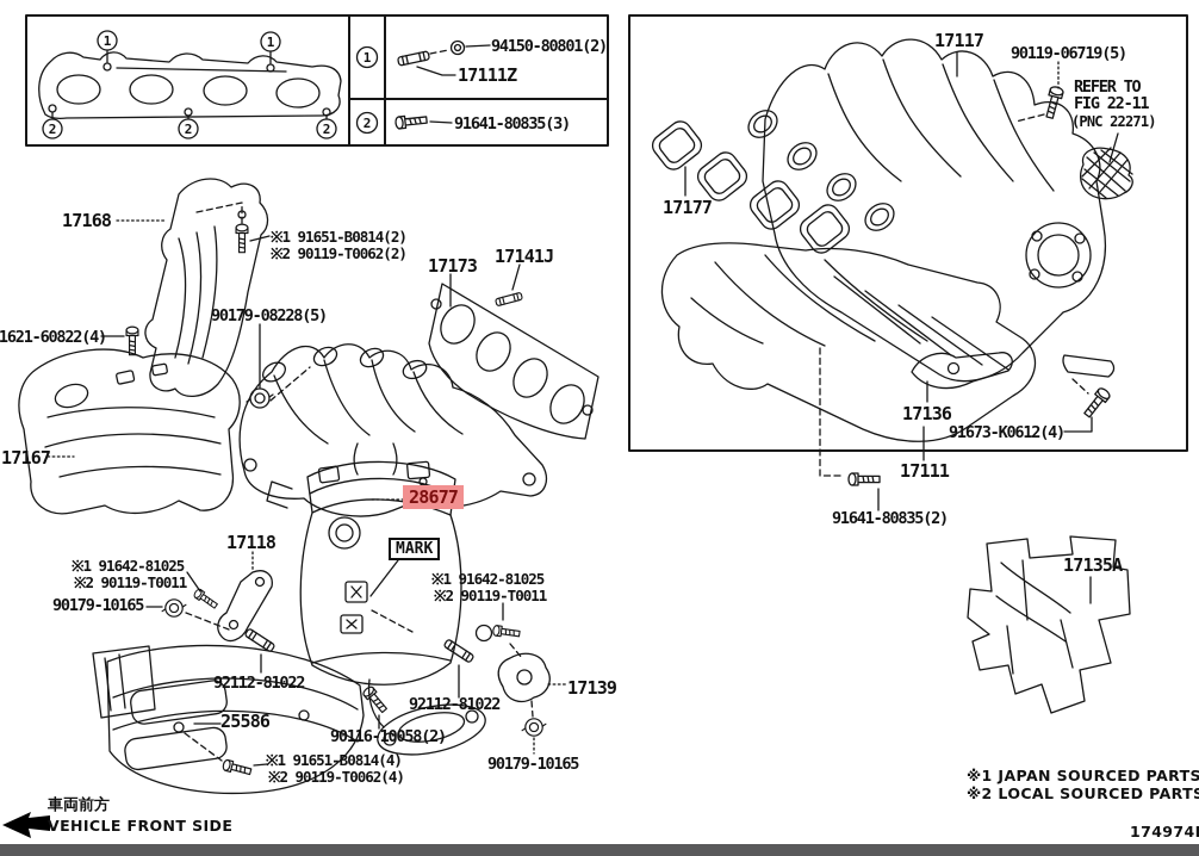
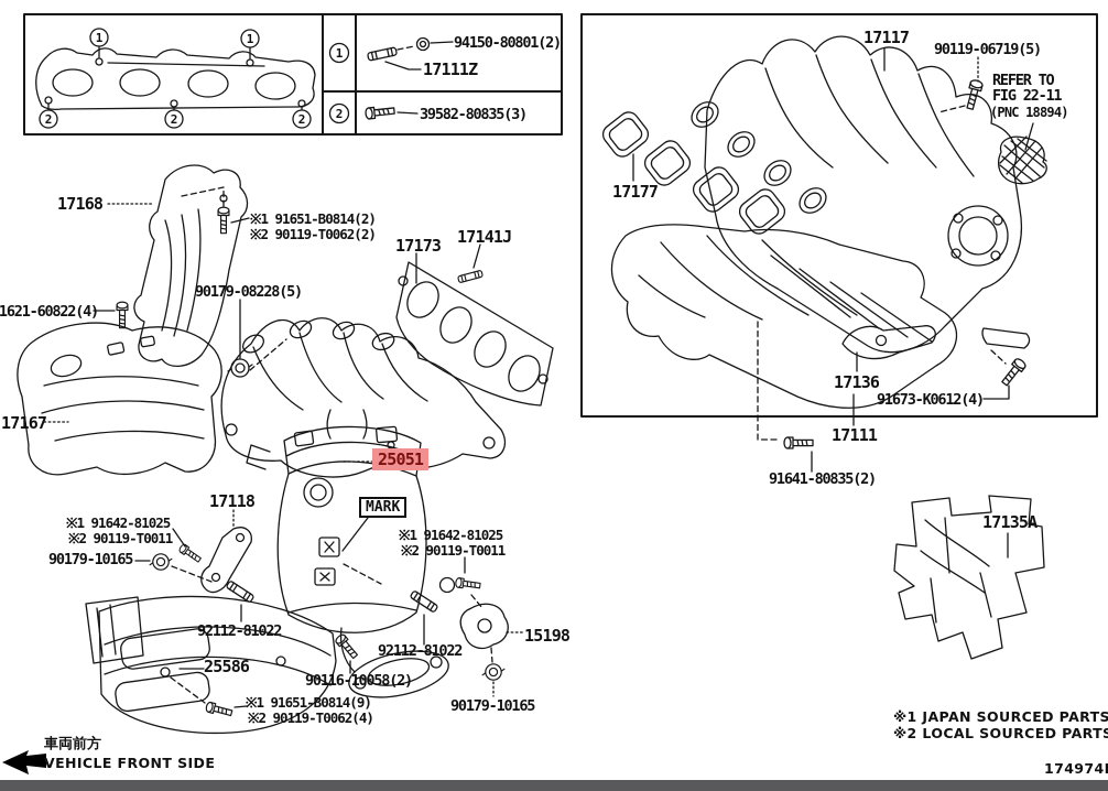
  1
  1
  2
  2
  2
  1
  2
  94150-80801(2)
  17111Z
- 91641-80835(3)
+ 39582-80835(3)
  17168
  ※1 91651-B0814(2)
  ※2 90119-T0062(2)
  17173
  17141J
  90179-08228(5)
  1621-60822(4)
  17167
- 28677
+ 25051
  MARK
  17118
  ※1 91642-81025
  ※2 90119-T0011
  90179-10165
  92112-81022
  25586
  ※1 91642-81025
  ※2 90119-T0011
  92112-81022
- 17139
+ 15198
  90116-10058(2)
- ※1 91651-B0814(4)
+ ※1 91651-B0814(9)
  ※2 90119-T0062(4)
  90179-10165
  17117
  90119-06719(5)
  REFER TO
  FIG 22-11
- (PNC 22271)
+ (PNC 18894)
  17177
  17136
  91673-K0612(4)
  17111
  91641-80835(2)
  17135A
  車両前方
  VEHICLE FRONT SIDE
  ※1 JAPAN SOURCED PARTS
  ※2 LOCAL SOURCED PART
  174974
